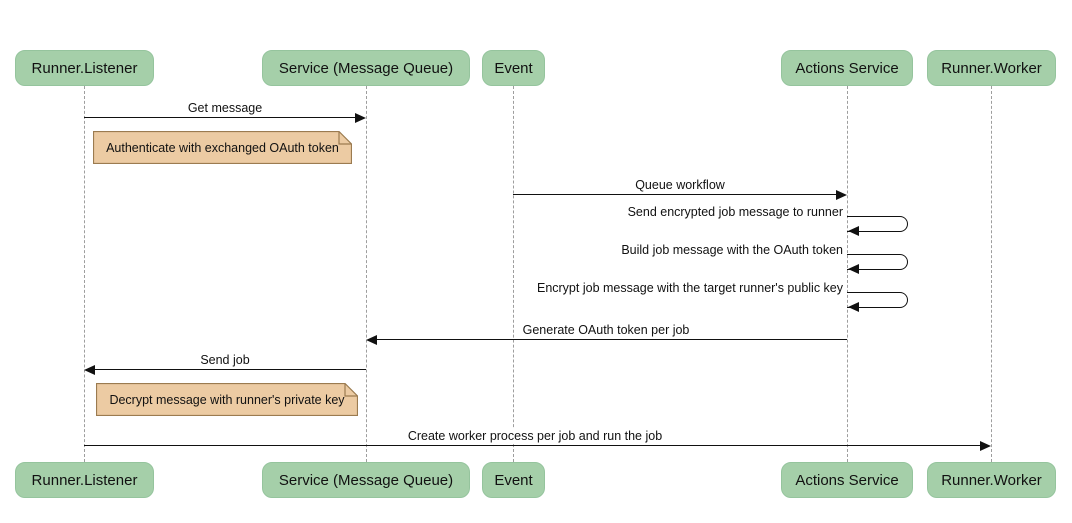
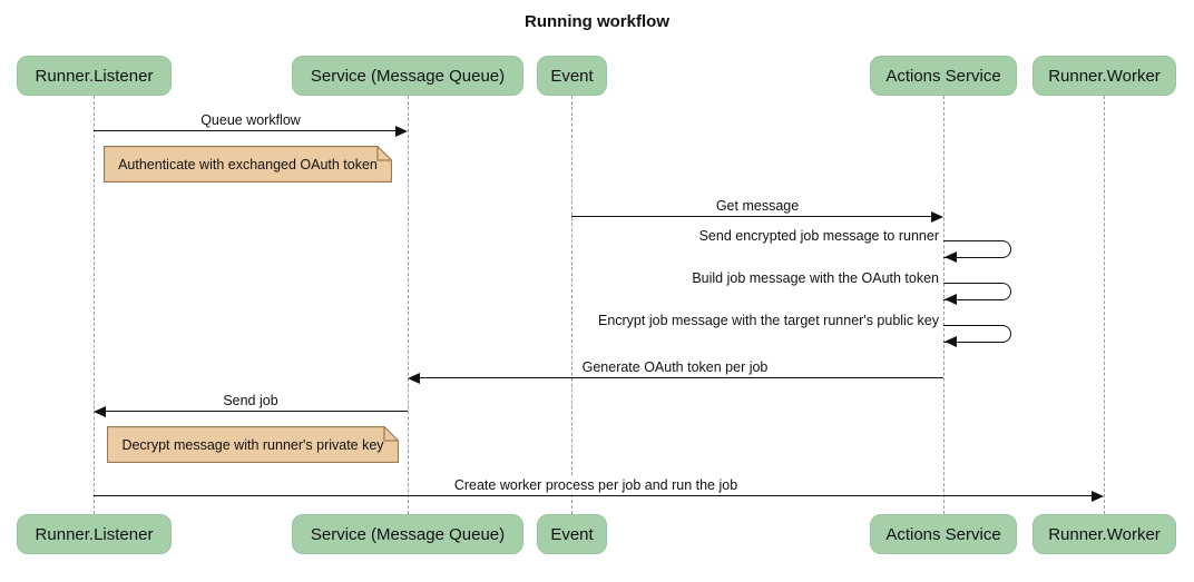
+ Running workflow
  Runner.Listener
  Service (Message Queue)
  Event
  Actions Service
  Runner.Worker
- Get message
+ Queue workflow
  Authenticate with exchanged OAuth token
- Queue workflow
+ Get message
  Send encrypted job message to runner
  Build job message with the OAuth token
  Encrypt job message with the target runner's public key
  Generate OAuth token per job
  Send job
  Decrypt message with runner's private key
  Create worker process per job and run the job
  Runner.Listener
  Service (Message Queue)
  Event
  Actions Service
  Runner.Worker
